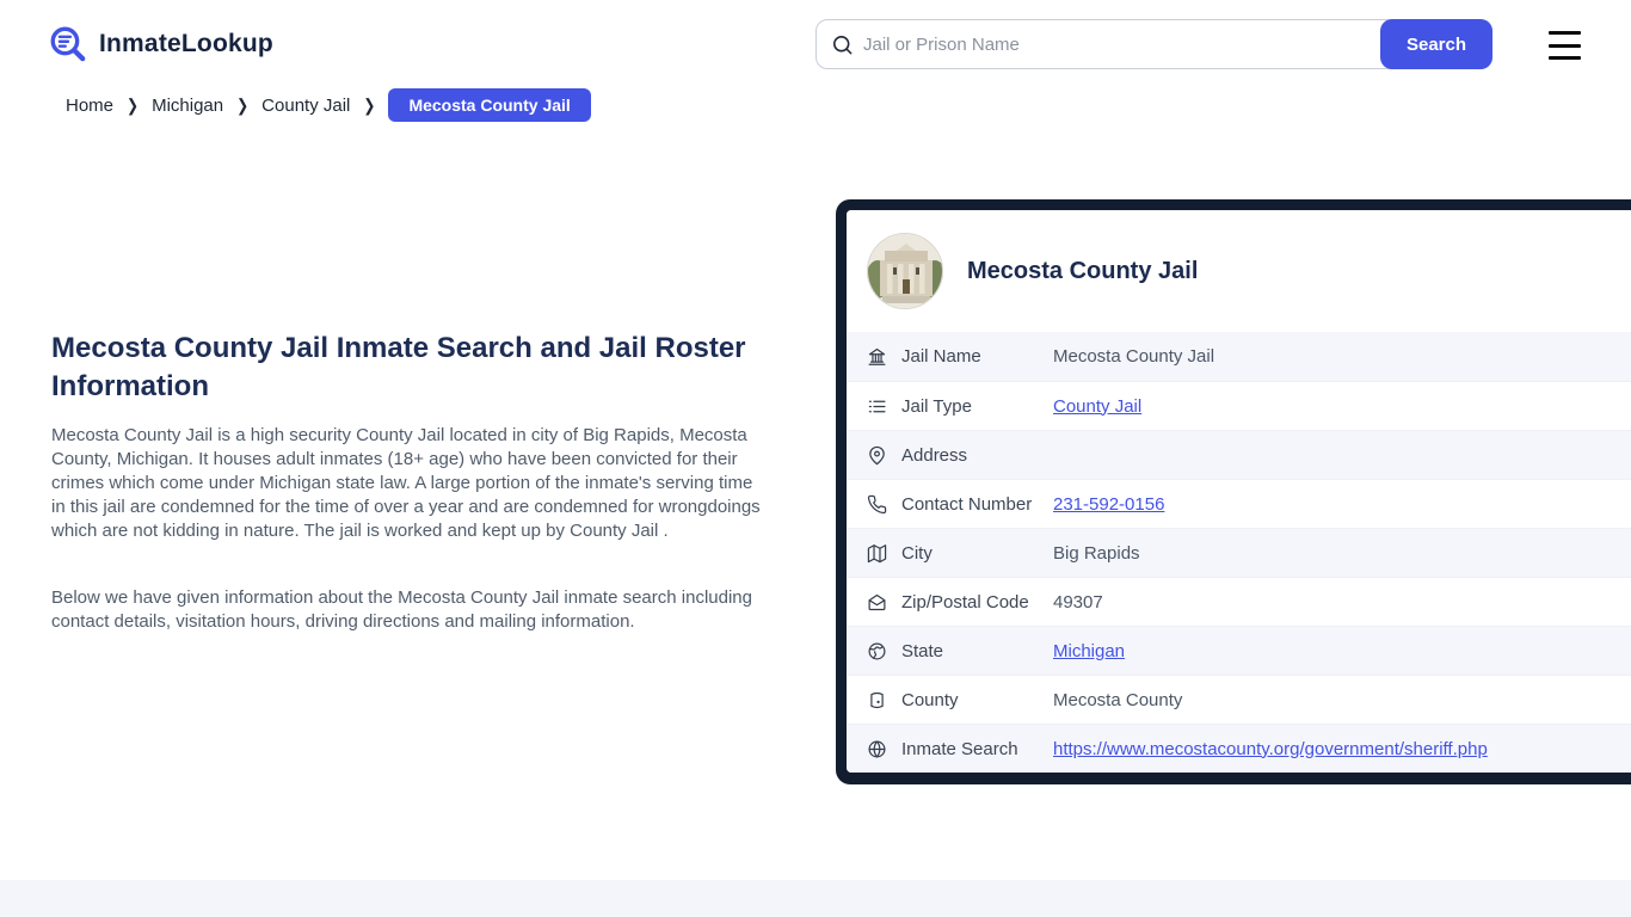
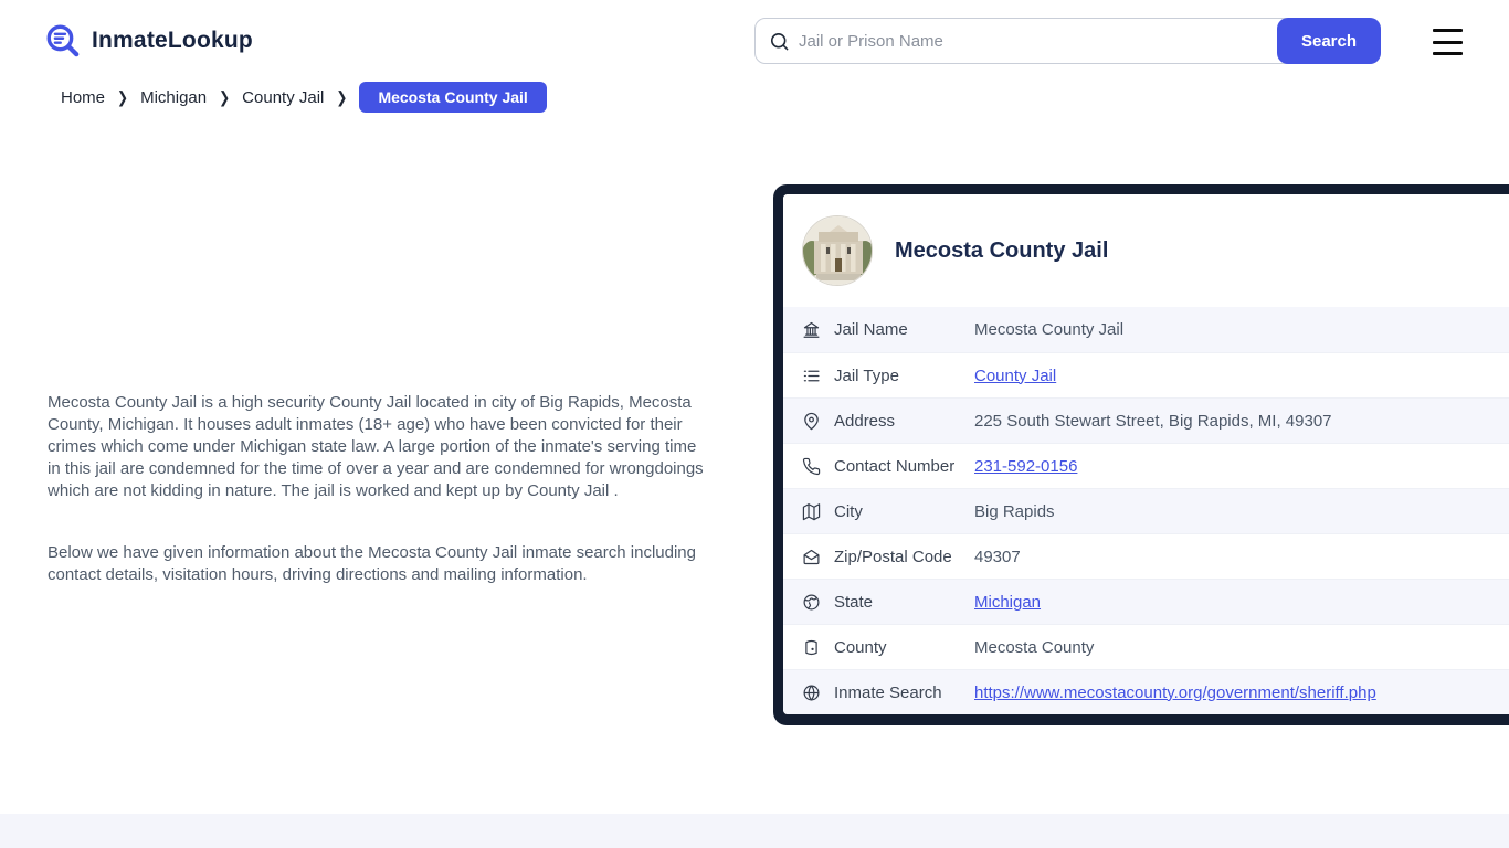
  InmateLookup
  Jail or Prison Name
  Search
  Home
  ❯
  Michigan
  ❯
  County Jail
  ❯
  Mecosta County Jail
- Mecosta County Jail Inmate Search and Jail Roster Information
  Mecosta County Jail is a high security County Jail located in city of Big Rapids, Mecosta County, Michigan. It houses adult inmates (18+ age) who have been convicted for their crimes which come under Michigan state law. A large portion of the inmate's serving time in this jail are condemned for the time of over a year and are condemned for wrongdoings which are not kidding in nature. The jail is worked and kept up by County Jail .
  Below we have given information about the Mecosta County Jail inmate search including contact details, visitation hours, driving directions and mailing information.
  Mecosta County Jail
  Jail Name
  Mecosta County Jail
  Jail Type
  County Jail
  Address
+ 225 South Stewart Street, Big Rapids, MI, 49307
  Contact Number
  231-592-0156
  City
  Big Rapids
  Zip/Postal Code
  49307
  State
  Michigan
  County
  Mecosta County
  Inmate Search
  https://www.mecostacounty.org/government/sheriff.php
